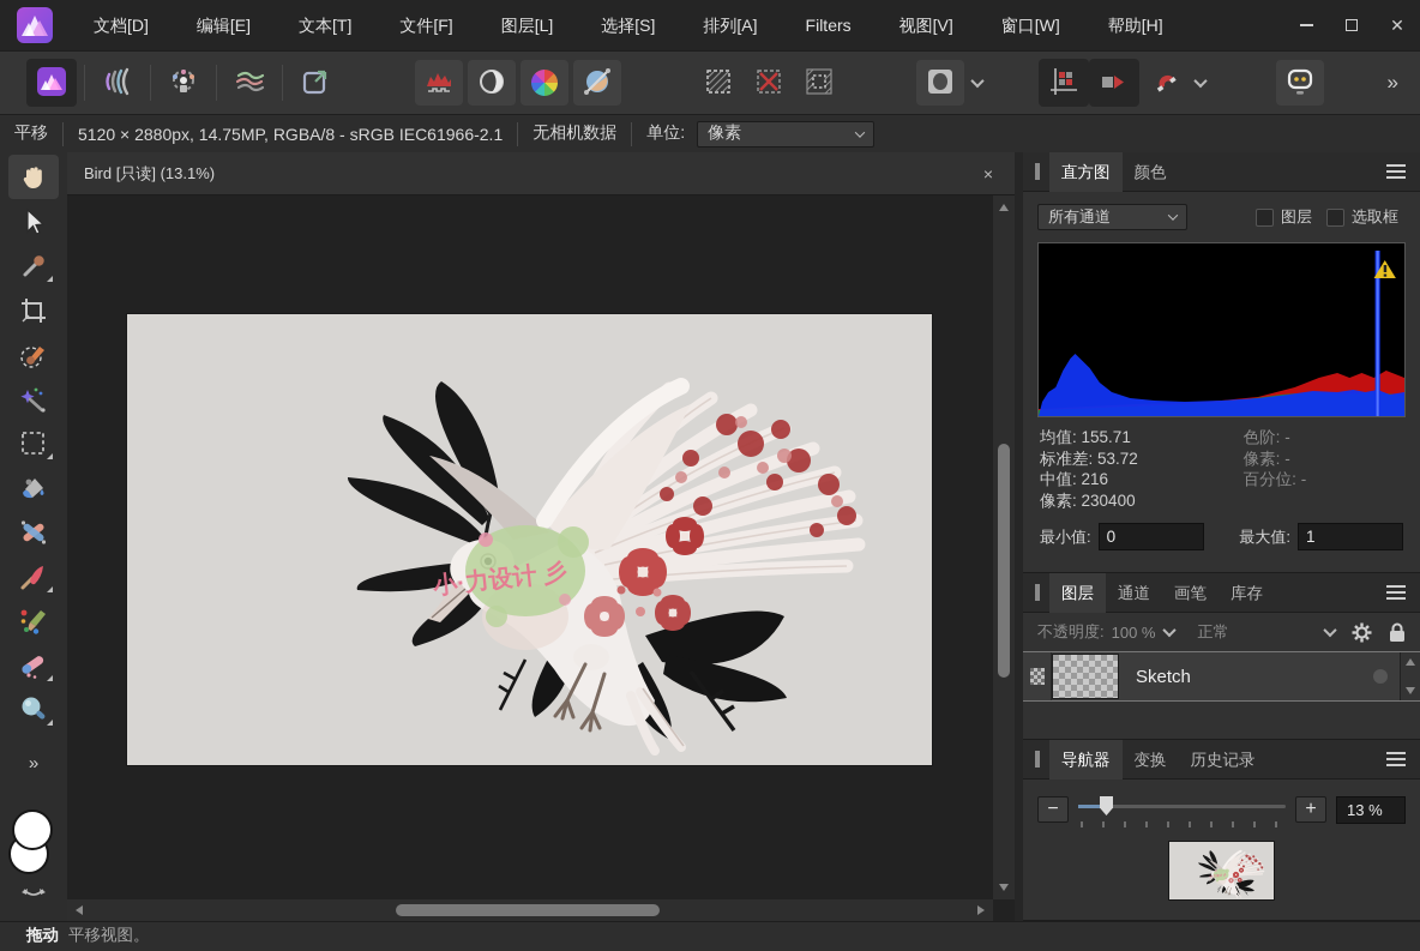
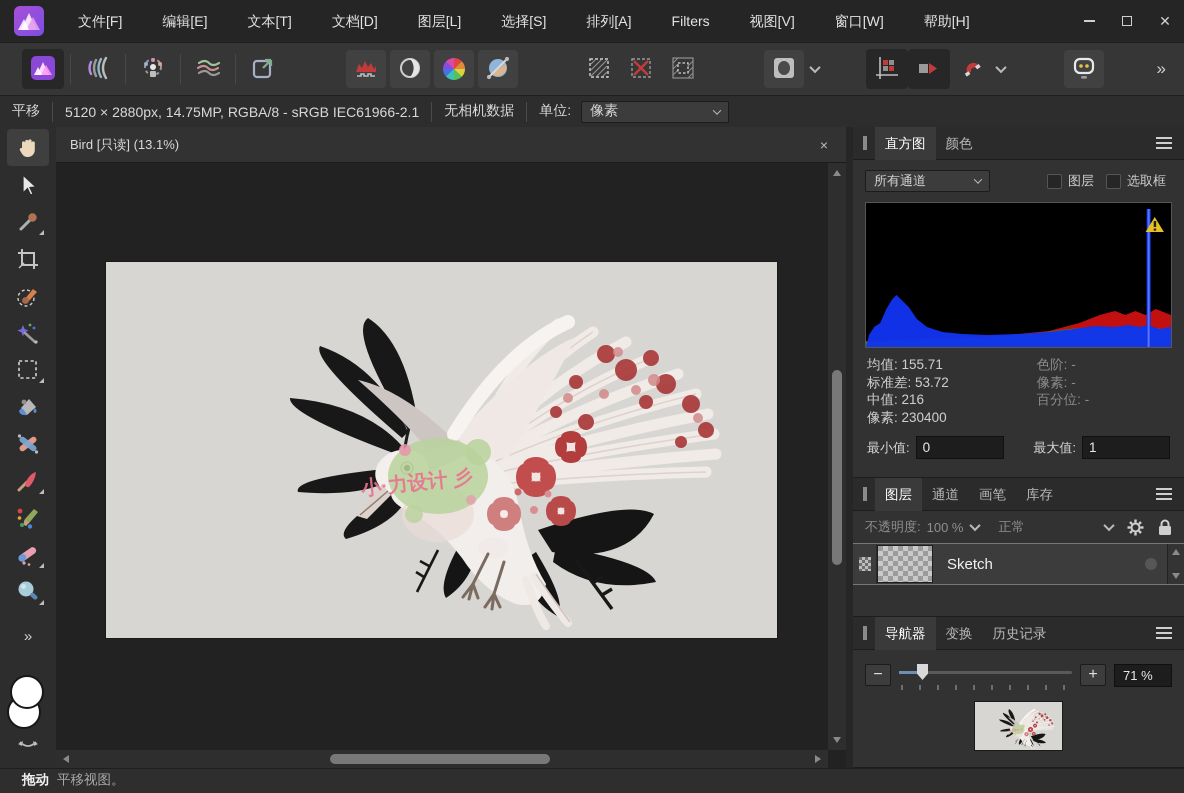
- 文档[D]
+ 文件[F]
  编辑[E]
  文本[T]
- 文件[F]
+ 文档[D]
  图层[L]
  选择[S]
  排列[A]
  Filters
  视图[V]
  窗口[W]
  帮助[H]
  ✕
  »
  平移
  5120 × 2880px, 14.75MP, RGBA/8 - sRGB IEC61966-2.1
  无相机数据
  单位:
  像素
  »
  Bird [只读] (13.1%)
  ×
  直方图
  颜色
  所有通道
  图层
  选取框
  均值: 155.71
  标准差: 53.72
  中值: 216
  像素: 230400
  色阶: -
  像素: -
  百分位: -
  最小值:
  0
  最大值:
  1
  图层
  通道
  画笔
  库存
  不透明度:
  100 %
  正常
  Sketch
  导航器
  变换
  历史记录
  −
  +
- 13 %
+ 71 %
  拖动
  平移视图。
